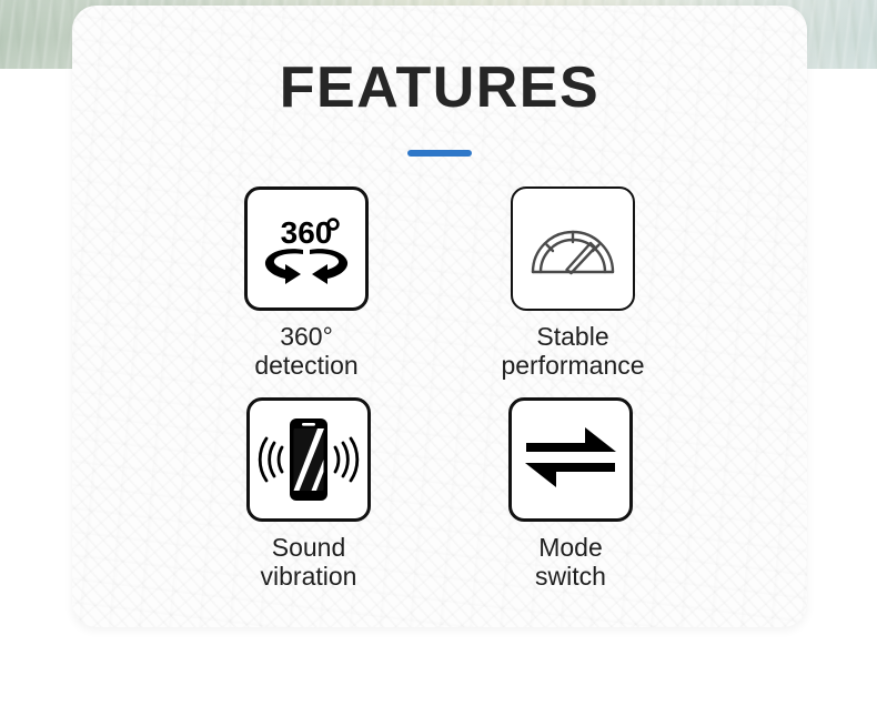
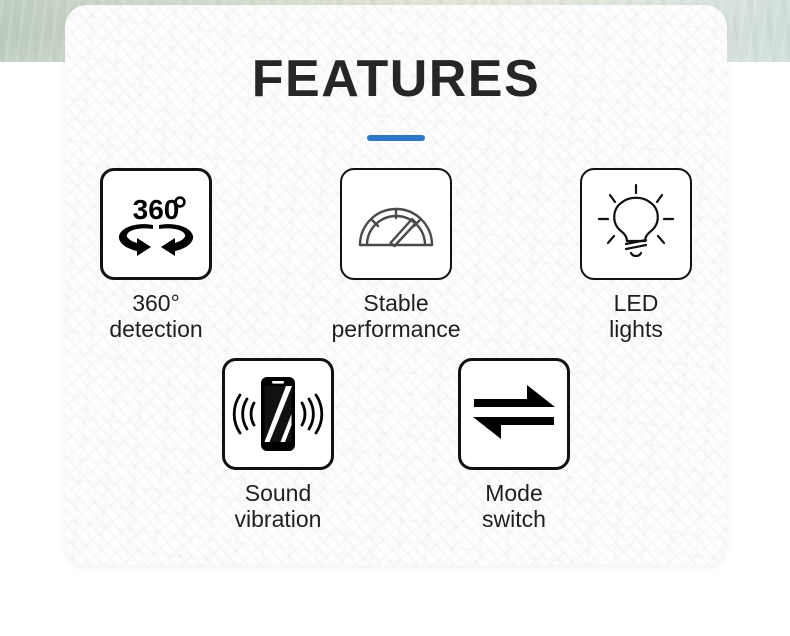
  FEATURES
  360
  360°
  detection
  Stable
  performance
+ LED
+ lights
  Sound
  vibration
  Mode
  switch
